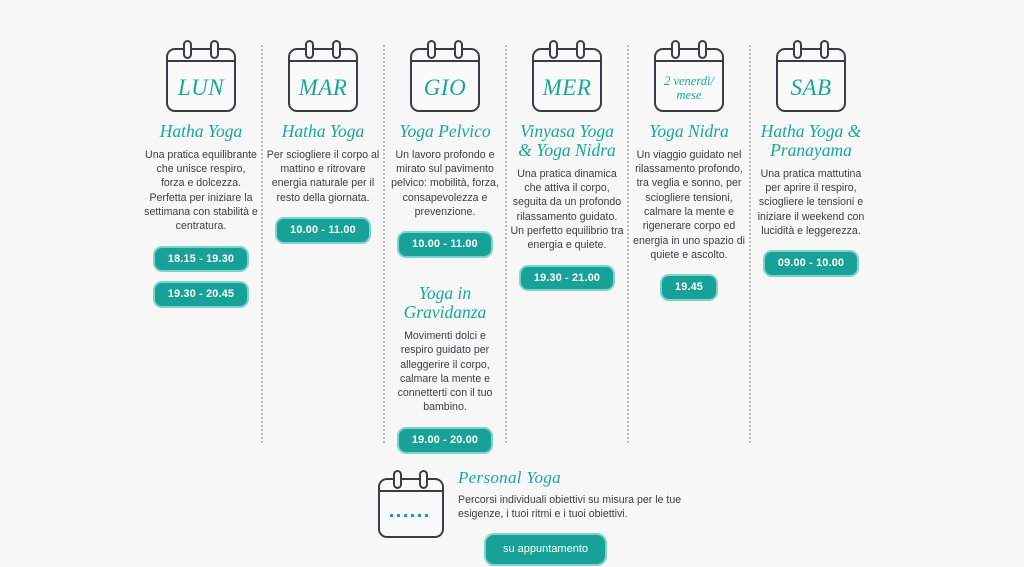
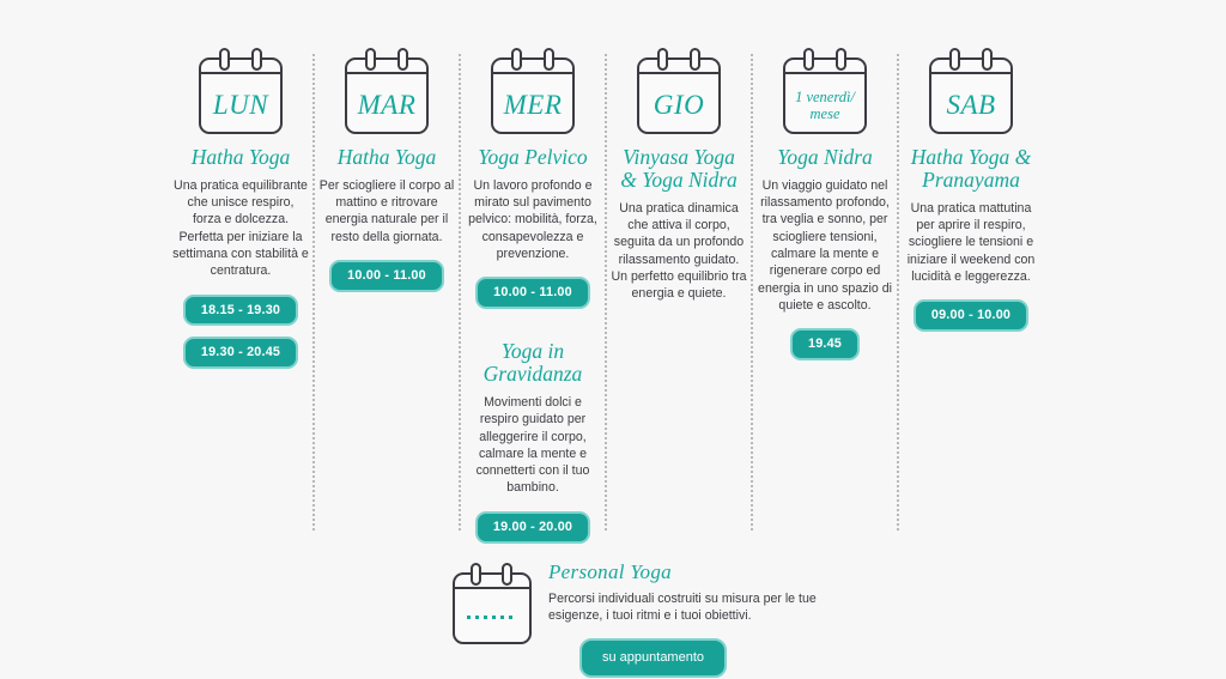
  LUN
  Hatha Yoga
  Una pratica equilibrante che unisce respiro, forza e dolcezza. Perfetta per iniziare la settimana con stabilità e centratura.
  18.15 - 19.30
  19.30 - 20.45
  MAR
  Hatha Yoga
  Per sciogliere il corpo al mattino e ritrovare energia naturale per il resto della giornata.
  10.00 - 11.00
- GIO
+ MER
  Yoga Pelvico
  Un lavoro profondo e mirato sul pavimento pelvico: mobilità, forza, consapevolezza e prevenzione.
  10.00 - 11.00
  Yoga in
  Gravidanza
  Movimenti dolci e respiro guidato per alleggerire il corpo, calmare la mente e connetterti con il tuo bambino.
  19.00 - 20.00
- MER
+ GIO
  Vinyasa Yoga
  & Yoga Nidra
  Una pratica dinamica che attiva il corpo, seguita da un profondo rilassamento guidato. Un perfetto equilibrio tra energia e quiete.
- 19.30 - 21.00
- 2 venerdì/ mese
+ 1 venerdì/ mese
  Yoga Nidra
  Un viaggio guidato nel rilassamento profondo, tra veglia e sonno, per sciogliere tensioni, calmare la mente e rigenerare corpo ed energia in uno spazio di quiete e ascolto.
  19.45
  SAB
  Hatha Yoga &
  Pranayama
  Una pratica mattutina per aprire il respiro, sciogliere le tensioni e iniziare il weekend con lucidità e leggerezza.
  09.00 - 10.00
  Personal Yoga
- Percorsi individuali obiettivi su misura per le tue esigenze, i tuoi ritmi e i tuoi obiettivi.
+ Percorsi individuali costruiti su misura per le tue esigenze, i tuoi ritmi e i tuoi obiettivi.
  su appuntamento
